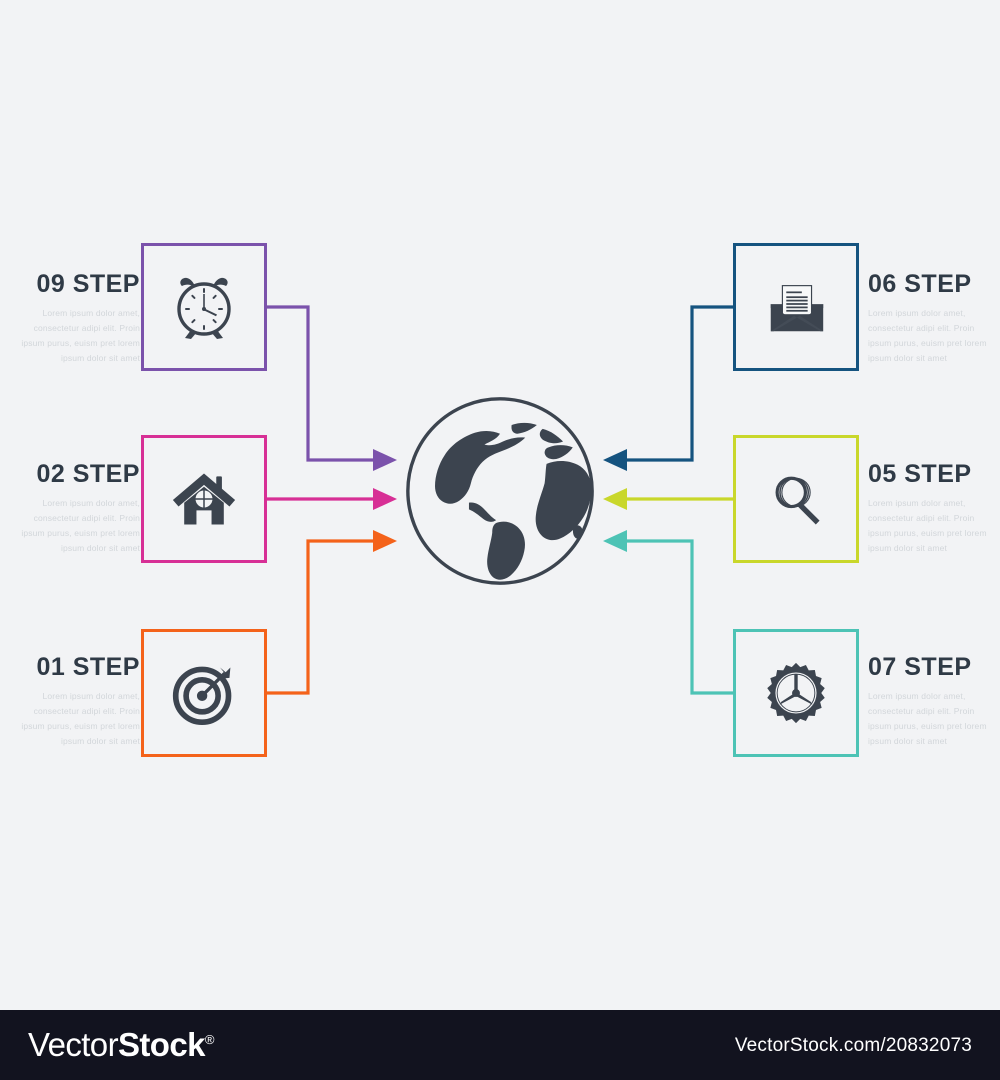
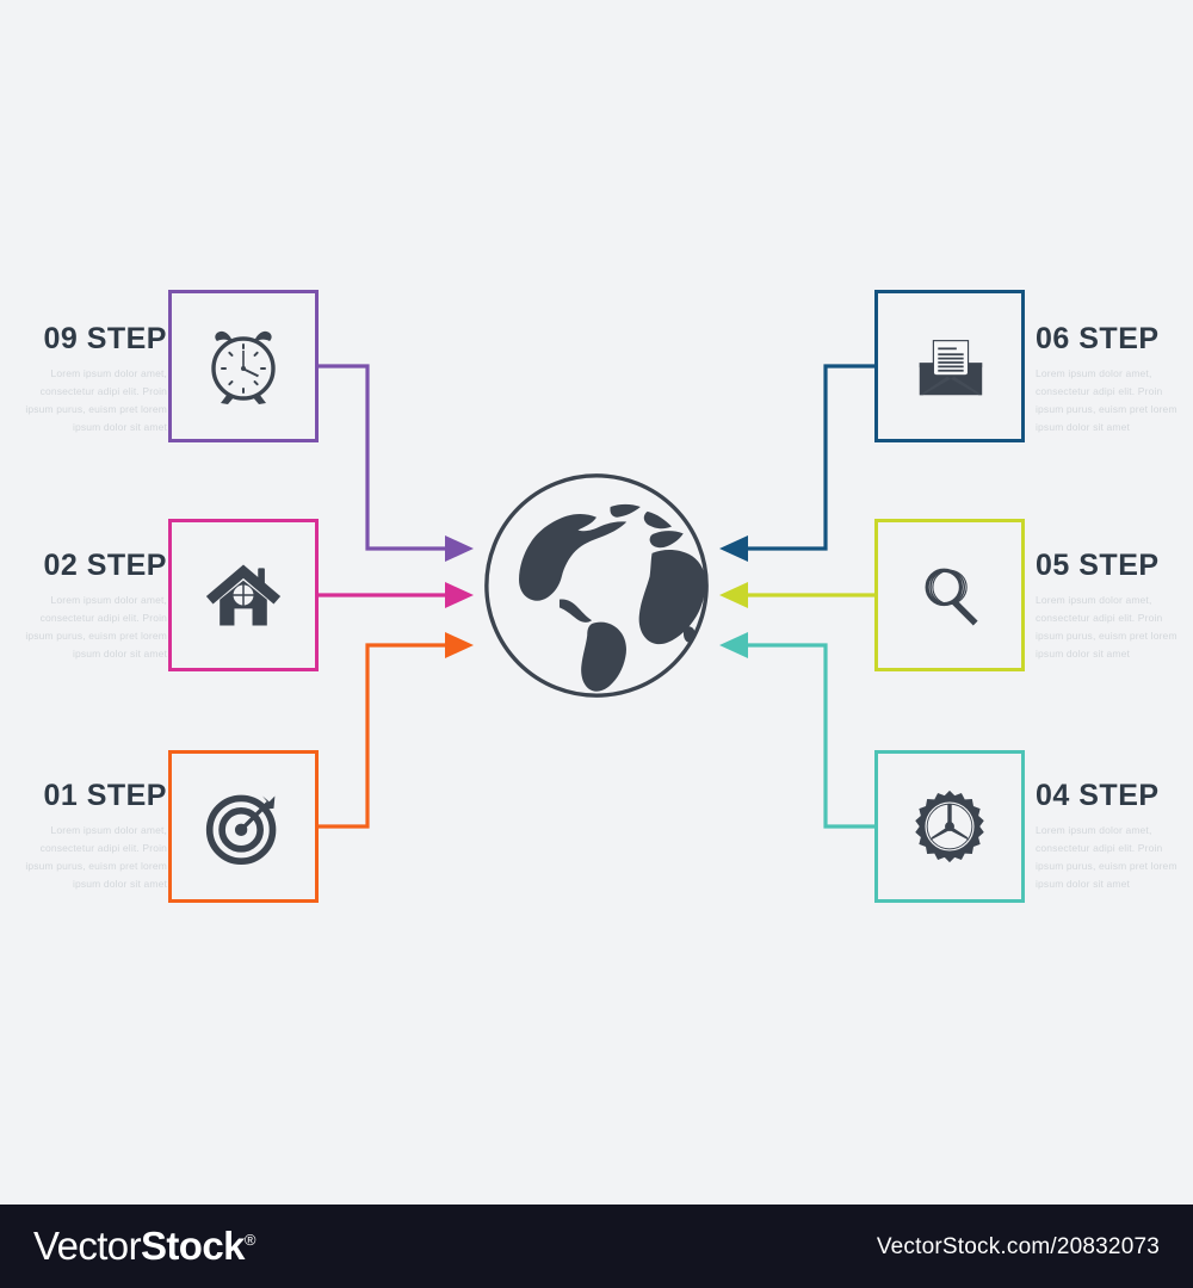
  09 STEP
  Lorem ipsum dolor amet, consectetur adipi elit. Proin ipsum purus, euism pret lorem ipsum dolor sit amet
  02 STEP
  Lorem ipsum dolor amet, consectetur adipi elit. Proin ipsum purus, euism pret lorem ipsum dolor sit amet
  01 STEP
  Lorem ipsum dolor amet, consectetur adipi elit. Proin ipsum purus, euism pret lorem ipsum dolor sit amet
  06 STEP
  Lorem ipsum dolor amet, consectetur adipi elit. Proin ipsum purus, euism pret lorem ipsum dolor sit amet
  05 STEP
  Lorem ipsum dolor amet, consectetur adipi elit. Proin ipsum purus, euism pret lorem ipsum dolor sit amet
- 07 STEP
+ 04 STEP
  Lorem ipsum dolor amet, consectetur adipi elit. Proin ipsum purus, euism pret lorem ipsum dolor sit amet
  VectorStock®
  VectorStock.com/20832073
